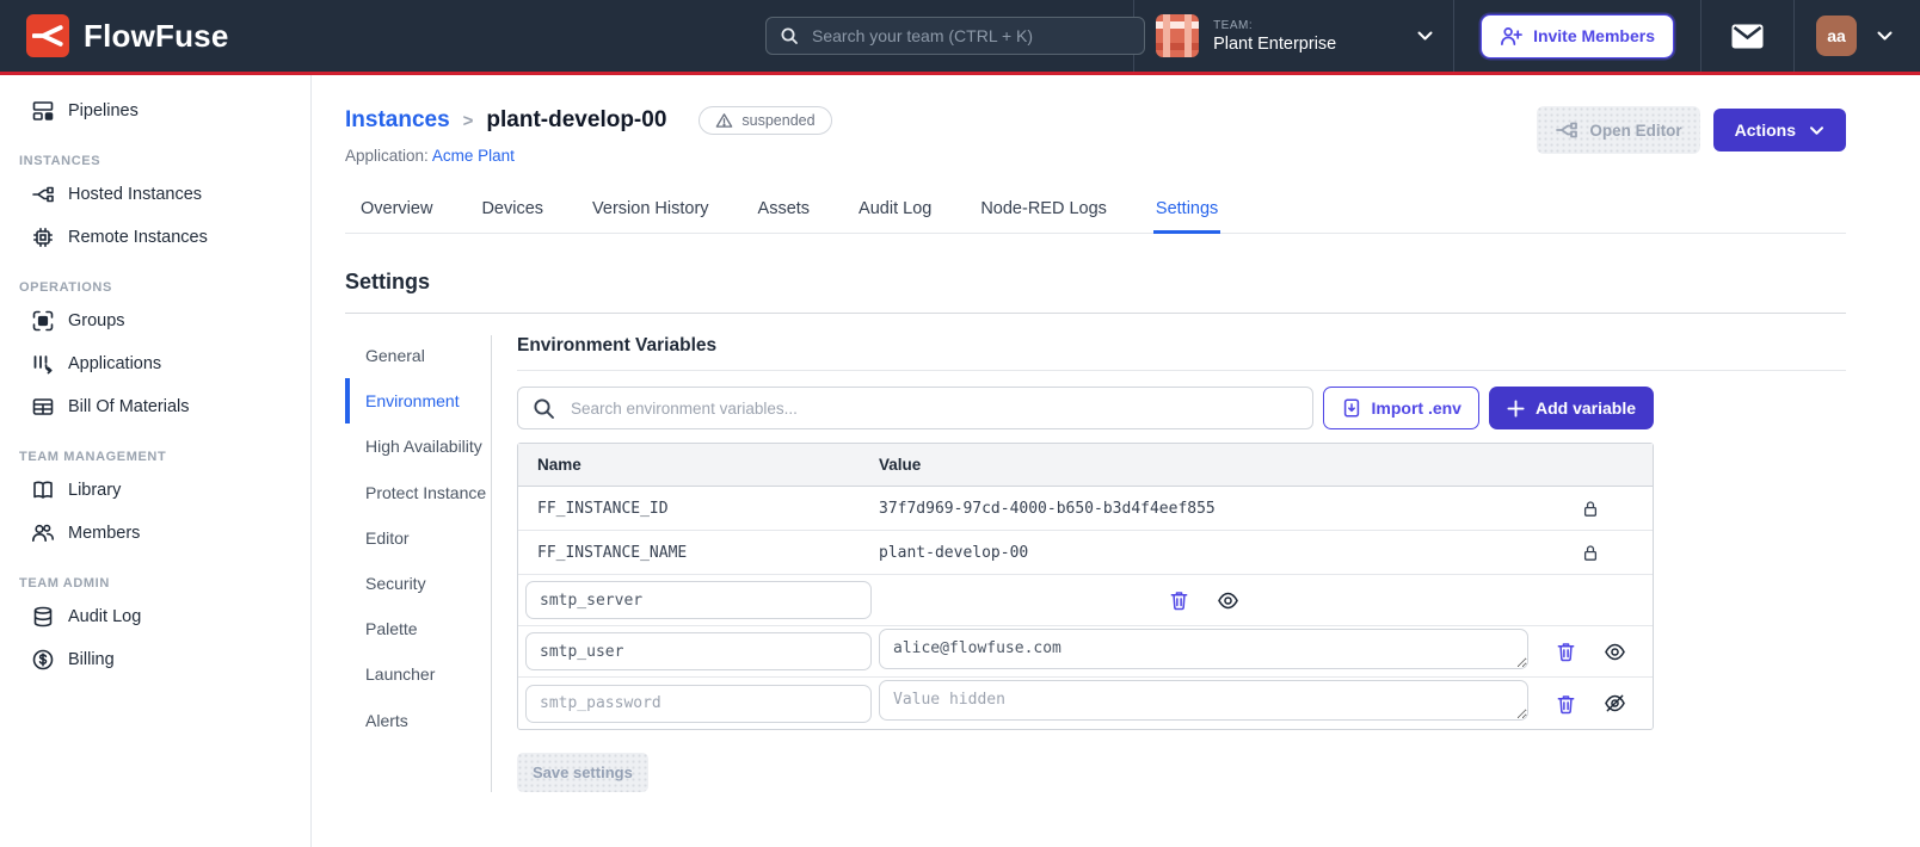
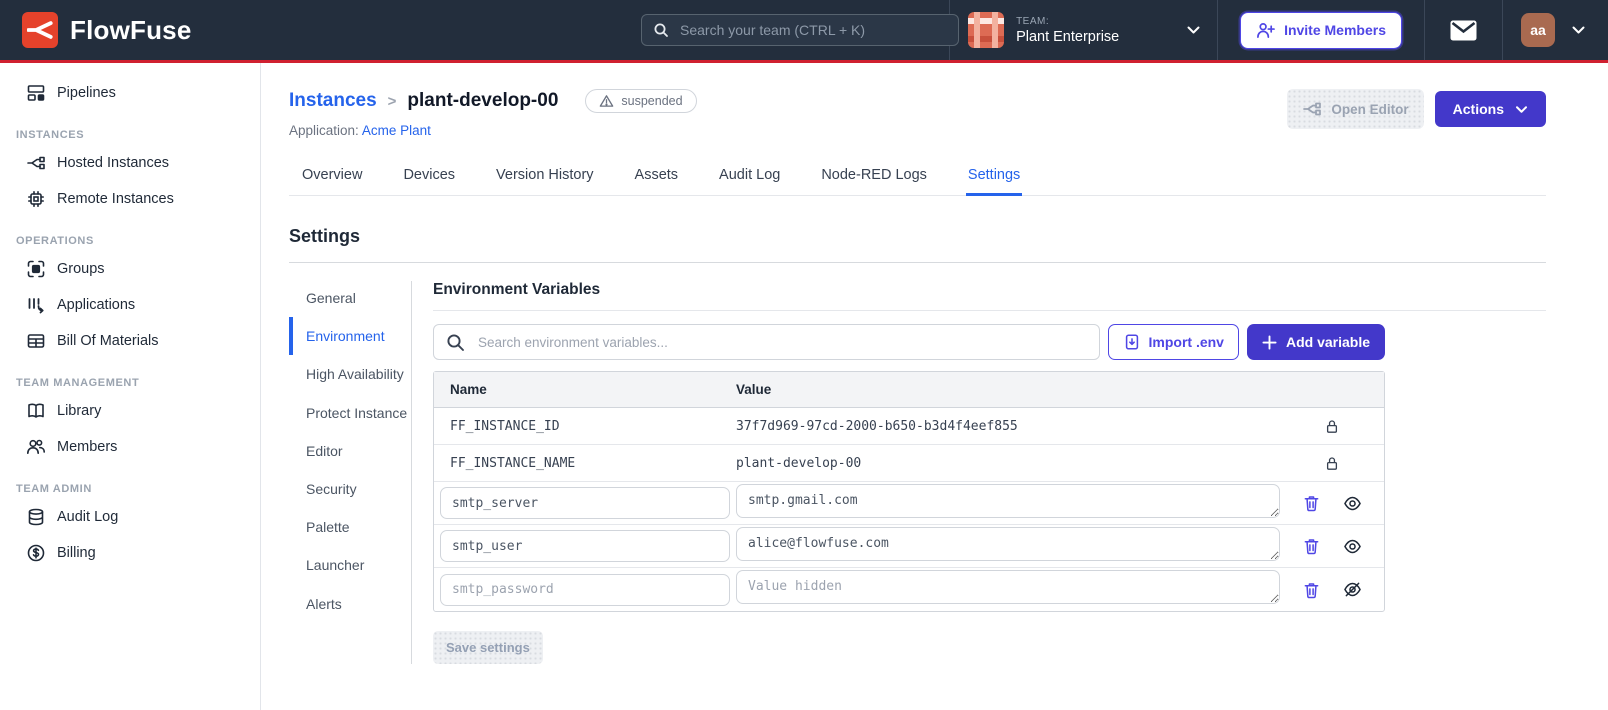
  FlowFuse
  Search your team (CTRL + K)
  TEAM:
  Plant Enterprise
  Invite Members
  aa
  Pipelines
  INSTANCES
  Hosted Instances
  Remote Instances
  OPERATIONS
  Groups
  Applications
  Bill Of Materials
  TEAM MANAGEMENT
  Library
  Members
  TEAM ADMIN
  Audit Log
  Billing
  Instances
  >
  plant-develop-00
  suspended
  Application: Acme Plant
  Open Editor
  Actions
  Overview
  Devices
  Version History
  Assets
  Audit Log
  Node-RED Logs
  Settings
  Settings
  General
  Environment
  High Availability
  Protect Instance
  Editor
  Security
  Palette
  Launcher
  Alerts
  Environment Variables
  Search environment variables...
  Import .env
  Add variable
  Name
  Value
  FF_INSTANCE_ID
- 37f7d969-97cd-4000-b650-b3d4f4eef855
+ 37f7d969-97cd-2000-b650-b3d4f4eef855
  FF_INSTANCE_NAME
  plant-develop-00
  smtp_server
+ smtp.gmail.com
  smtp_user
  alice@flowfuse.com
  smtp_password
  Value hidden
  Save settings
